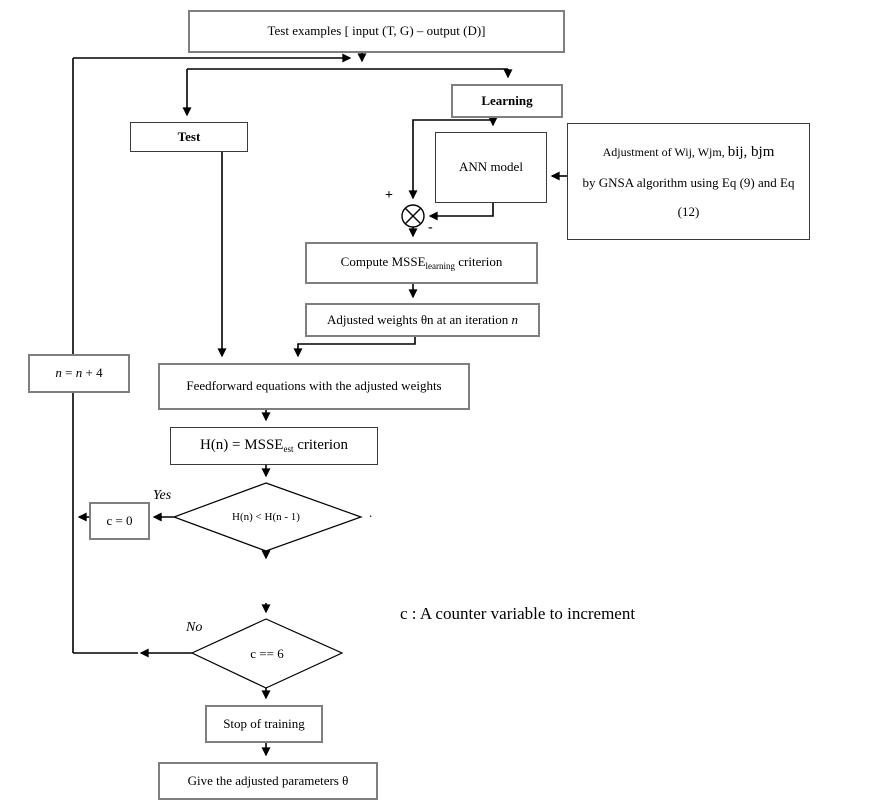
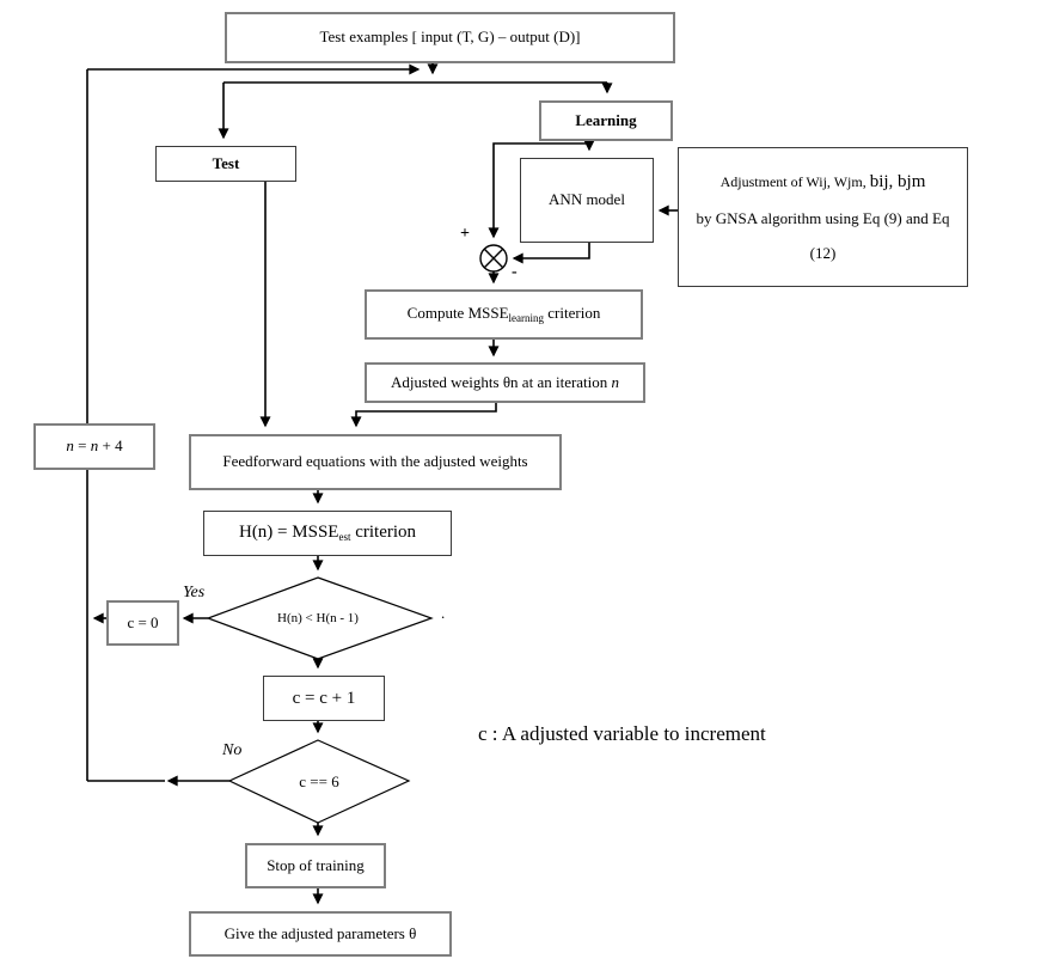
  Test examples [ input (T, G) – output (D)]
  Learning
  Test
  ANN model
  Adjustment of Wij, Wjm, bij, bjm
  by GNSA algorithm using Eq (9) and Eq
  (12)
  Compute MSSElearning criterion
  Adjusted weights θn at an iteration n
  Feedforward equations with the adjusted weights
  H(n) = MSSEest criterion
  H(n) < H(n - 1)
  c = 0
+ c = c + 1
  c == 6
  Stop of training
  Give the adjusted parameters θ
  n = n + 4
  Yes
  No
  +
  -
  .
- c : A counter variable to increment
+ c : A adjusted variable to increment
